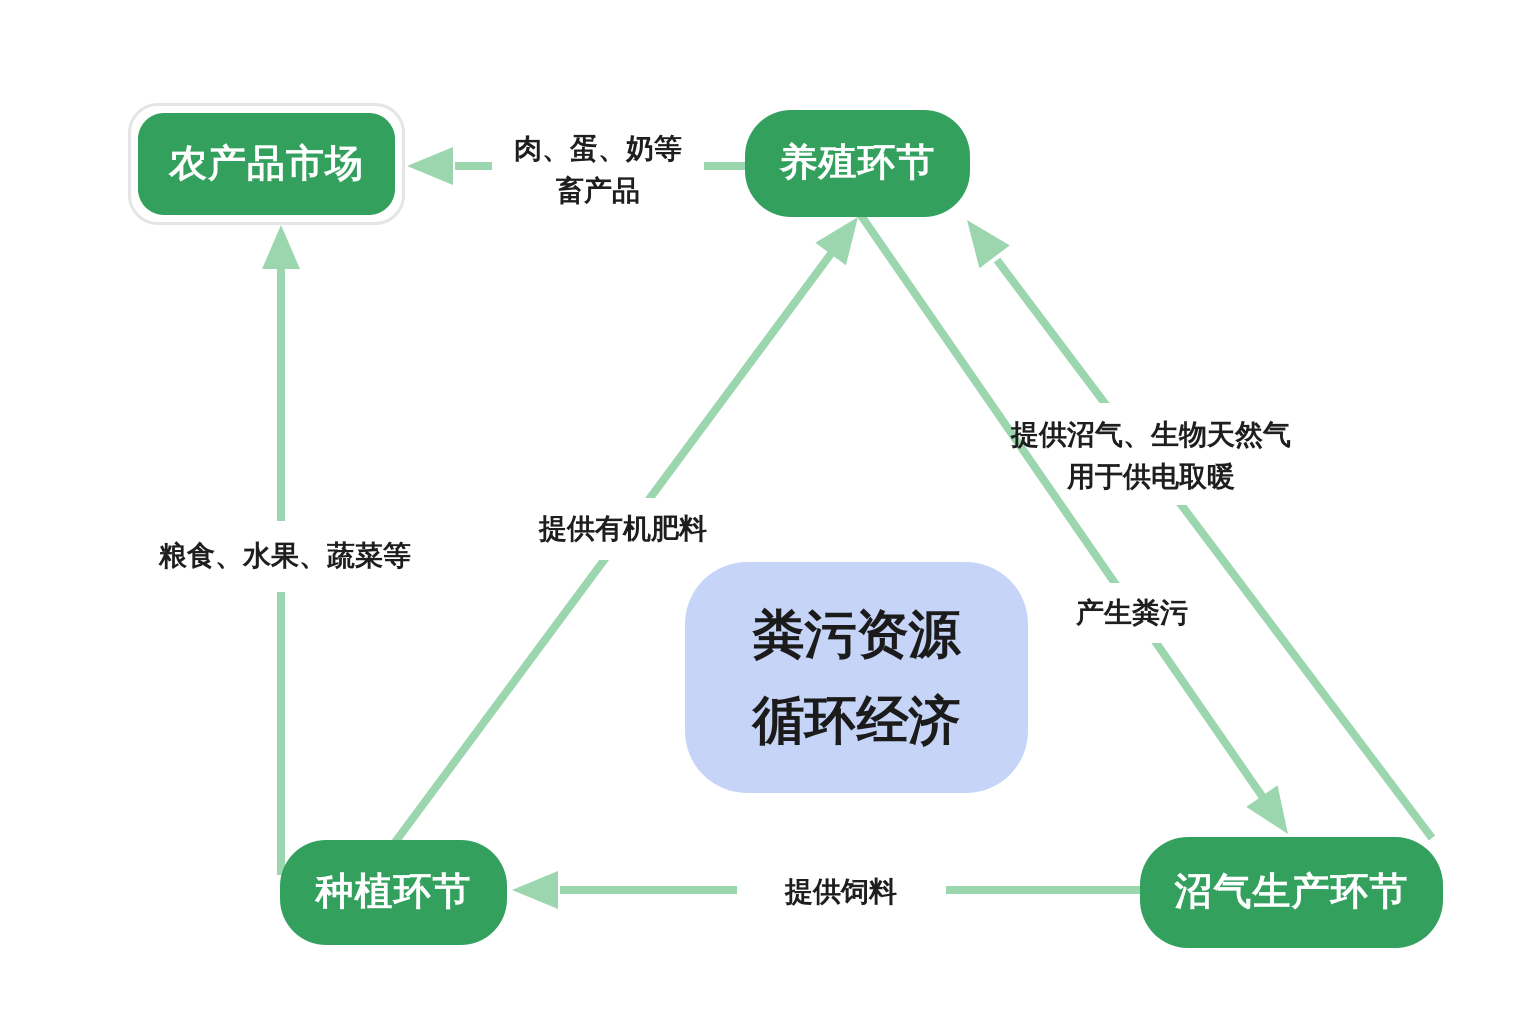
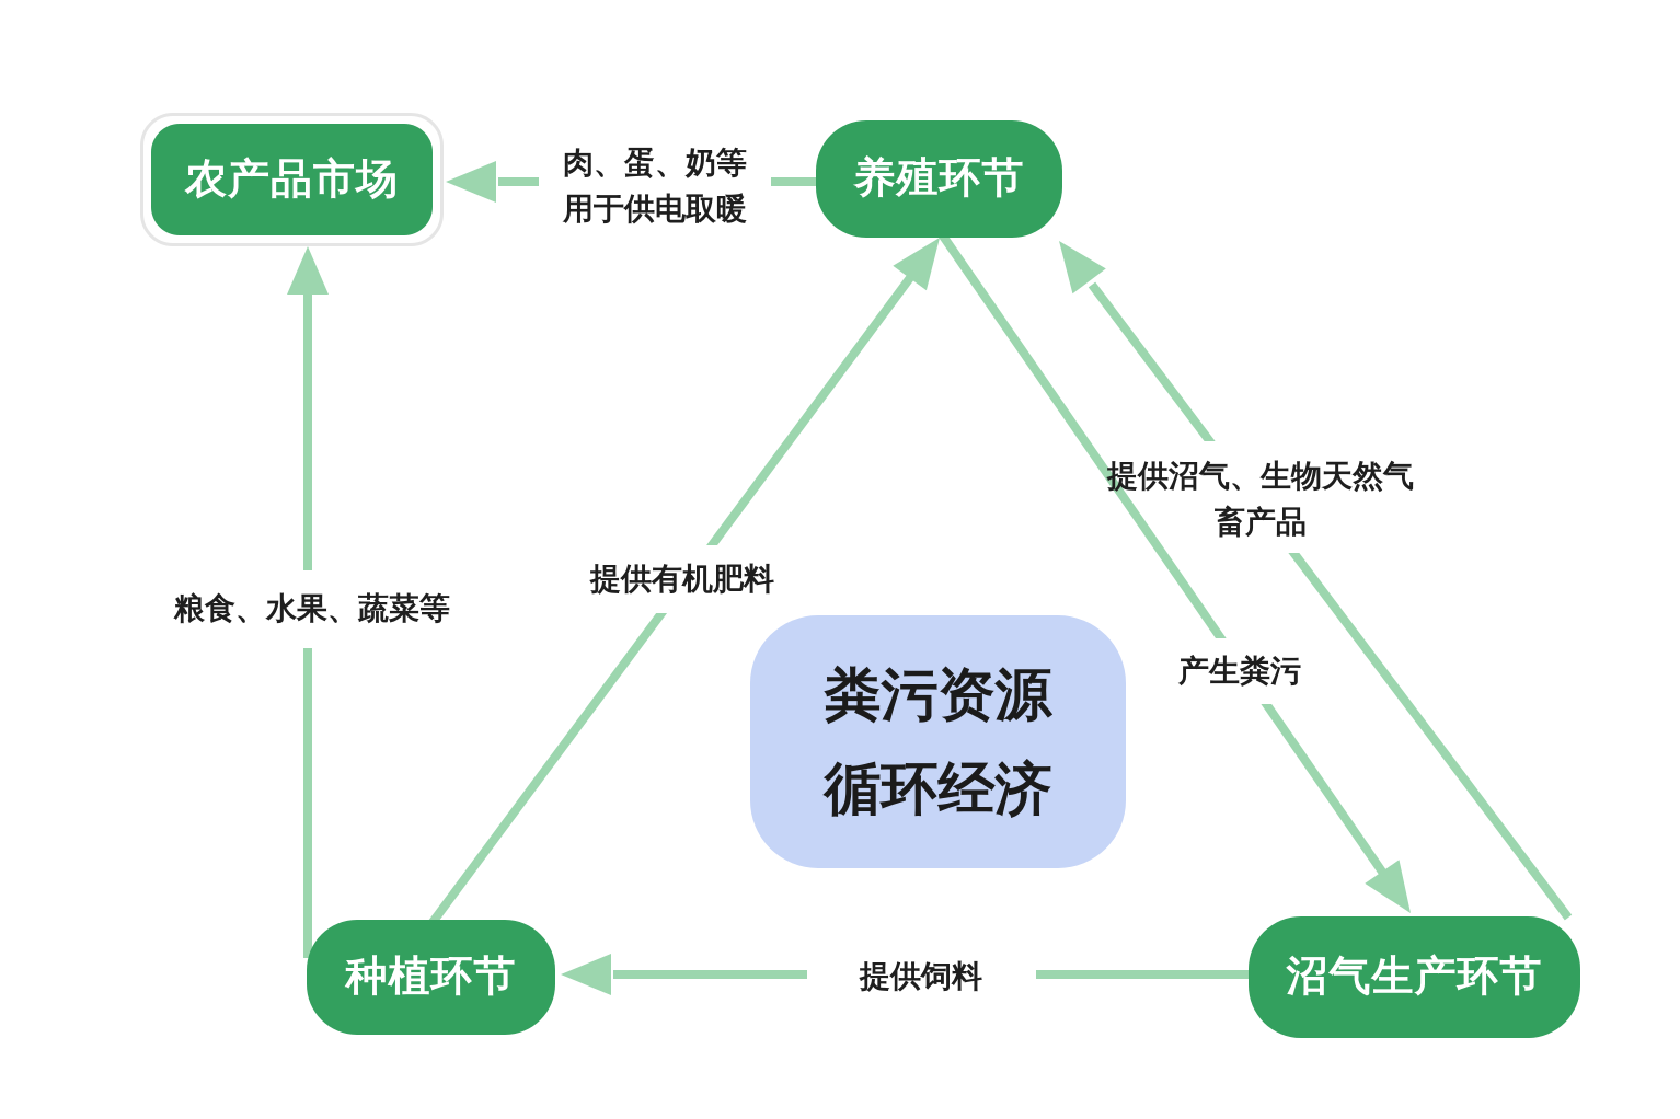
  农产品市场
  养殖环节
  种植环节
  沼气生产环节
  粪污资源
  循环经济
  肉、蛋、奶等
- 畜产品
+ 用于供电取暖
  粮食、水果、蔬菜等
  提供有机肥料
  产生粪污
  提供沼气、生物天然气
- 用于供电取暖
+ 畜产品
  提供饲料
